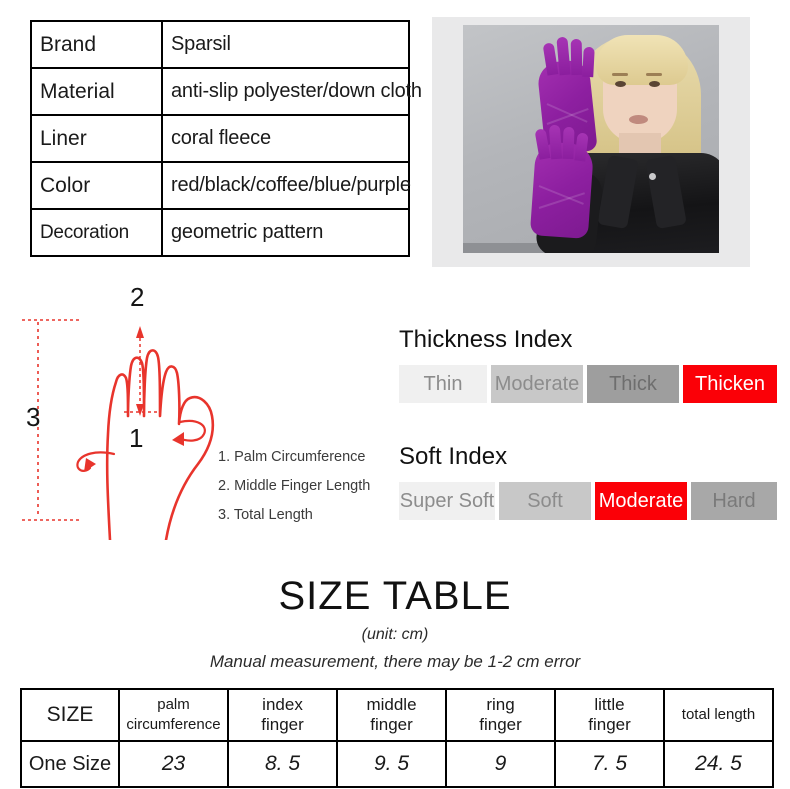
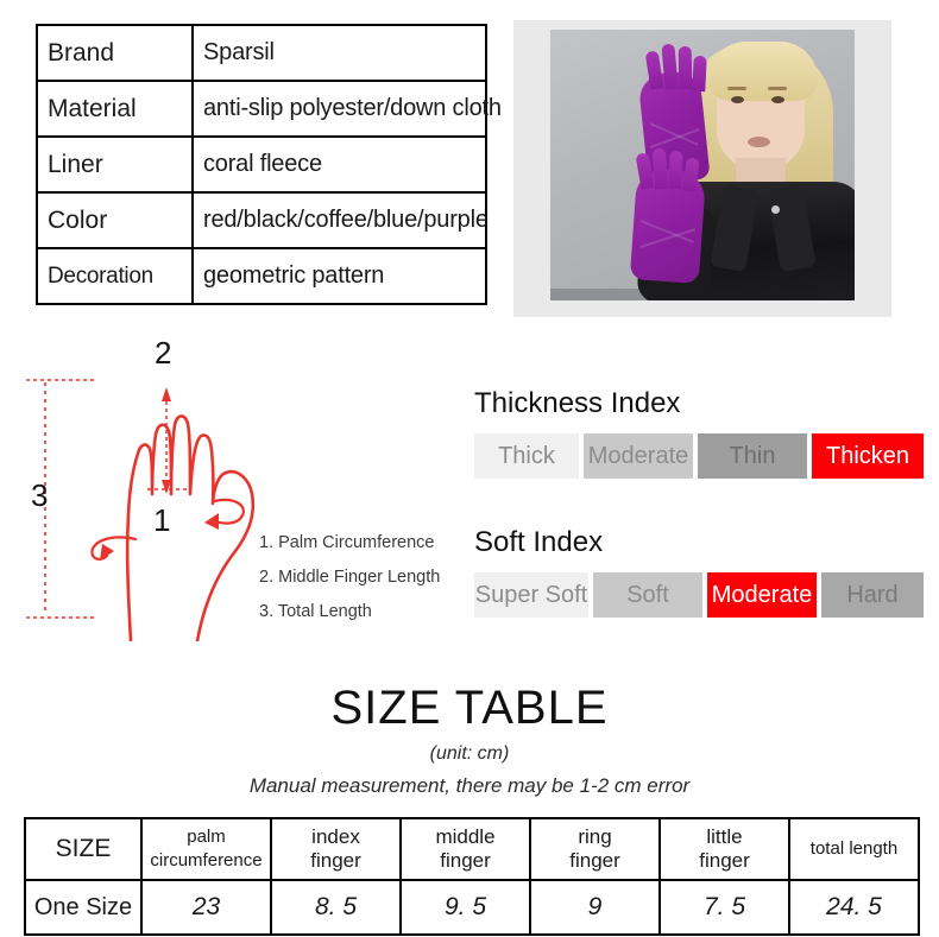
  Brand	Sparsil
  Material	anti-slip polyester/down cloth
  Liner	coral fleece
  Color	red/black/coffee/blue/purple
  Decoration	geometric pattern
  2
  3
  1
  1. Palm Circumference
  2. Middle Finger Length
  3. Total Length
  Thickness Index
- Thin
+ Thick
  Moderate
- Thick
+ Thin
  Thicken
  Soft Index
  Super Soft
  Soft
  Moderate
  Hard
  SIZE TABLE
  (unit: cm)
  Manual measurement, there may be 1-2 cm error
  SIZE	palm circumference	index finger	middle finger	ring finger	little finger	total length
  One Size	23	8. 5	9. 5	9	7. 5	24. 5
